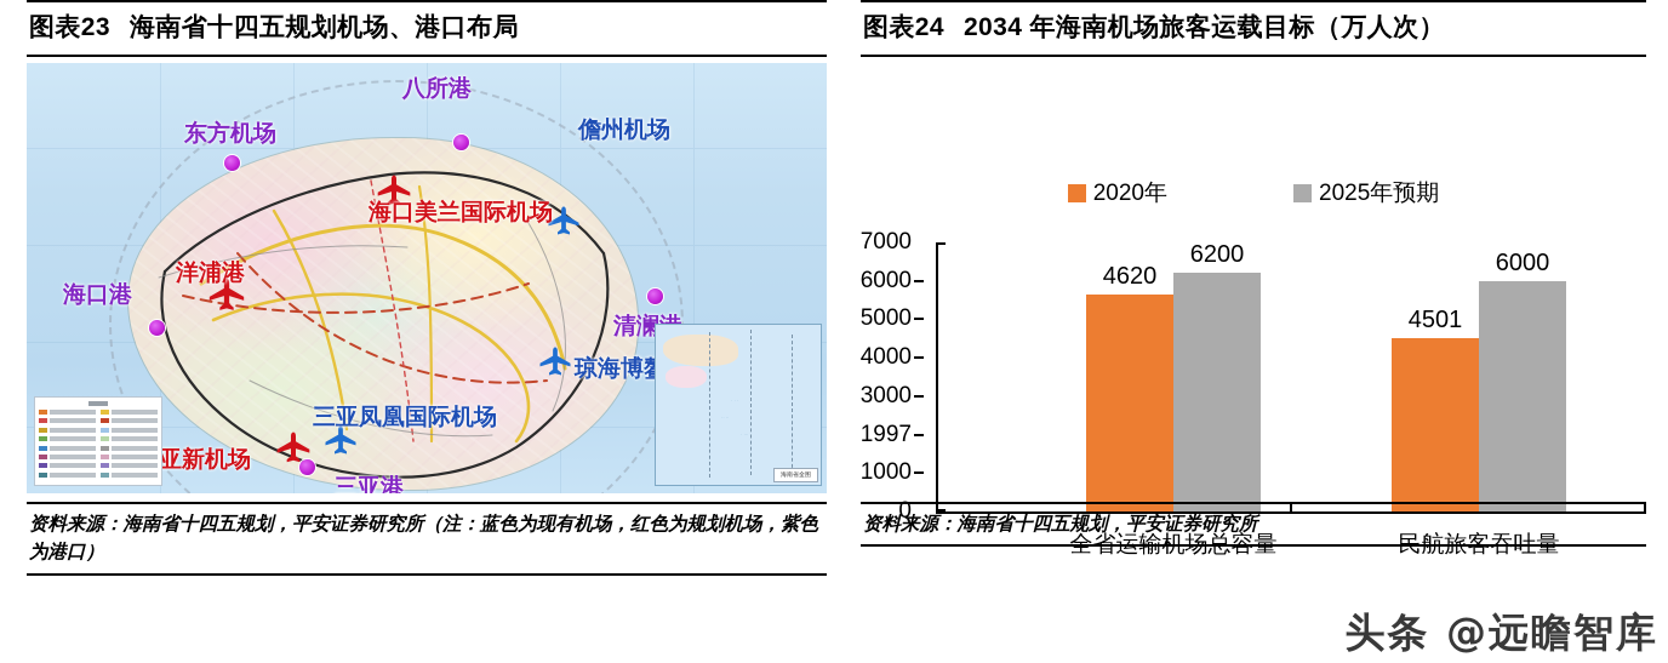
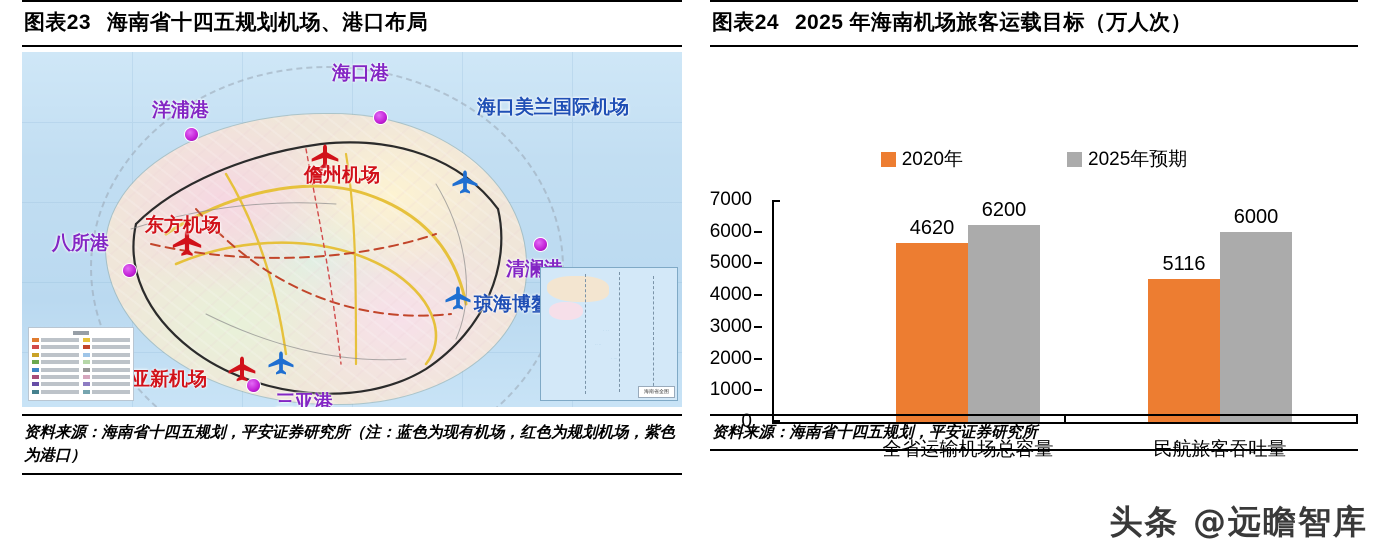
  图表23 海南省十四五规划机场、港口布局
- 八所港
+ 海口港
- 东方机场
+ 洋浦港
- 海口港
+ 八所港
  三亚港
- 儋州机场
+ 海口美兰国际机场
- 三亚凤凰国际机场
- 海口美兰国际机场
+ 儋州机场
- 洋浦港
+ 东方机场
  亚新机场
  资料来源：海南省十四五规划，平安证券研究所（注：蓝色为现有机场，红色为规划机场，紫色为港口）
- 图表24 2034 年海南机场旅客运载目标（万人次）
+ 图表24 2025 年海南机场旅客运载目标（万人次）
  2020年
  2025年预期
  7000
  6000
  5000
  4000
  3000
- 1997
+ 2000
  1000
  0
  4620
  6200
- 4501
+ 5116
  6000
  全省运输机场总容量
  民航旅客吞吐量
  资料来源：海南省十四五规划，平安证券研究所
  头条 @远瞻智库
